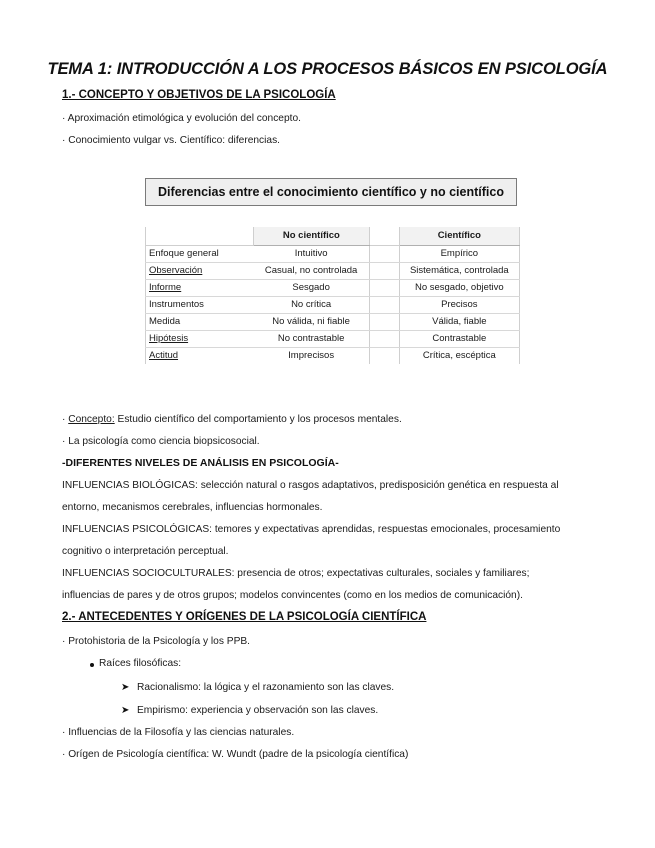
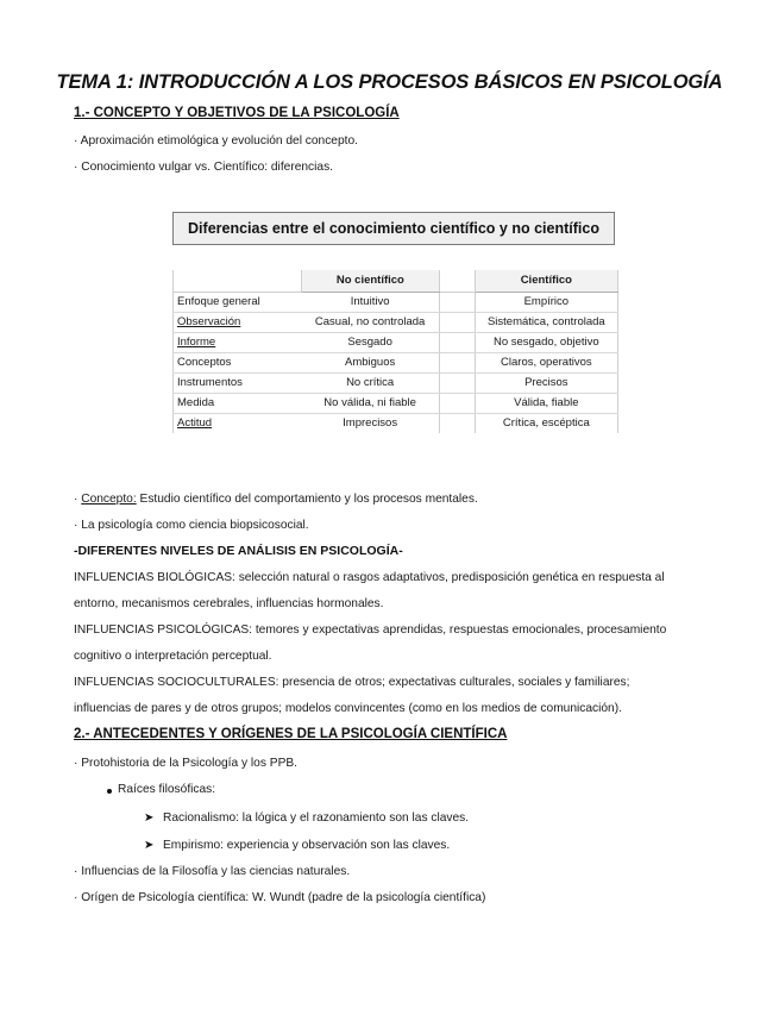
  TEMA 1: INTRODUCCIÓN A LOS PROCESOS BÁSICOS EN PSICOLOGÍA
  1.- CONCEPTO Y OBJETIVOS DE LA PSICOLOGÍA
  · Aproximación etimológica y evolución del concepto.
  · Conocimiento vulgar vs. Científico: diferencias.
  Diferencias entre el conocimiento científico y no científico
  	No científico		Científico
  Enfoque general	Intuitivo		Empírico
  Observación	Casual, no controlada		Sistemática, controlada
  Informe	Sesgado		No sesgado, objetivo
+ Conceptos	Ambiguos		Claros, operativos
  Instrumentos	No crítica		Precisos
  Medida	No válida, ni fiable		Válida, fiable
- Hipótesis	No contrastable		Contrastable
  Actitud	Imprecisos		Crítica, escéptica
  · Concepto: Estudio científico del comportamiento y los procesos mentales.
  · La psicología como ciencia biopsicosocial.
  -DIFERENTES NIVELES DE ANÁLISIS EN PSICOLOGÍA-
  INFLUENCIAS BIOLÓGICAS: selección natural o rasgos adaptativos, predisposición genética en respuesta al
  entorno, mecanismos cerebrales, influencias hormonales.
  INFLUENCIAS PSICOLÓGICAS: temores y expectativas aprendidas, respuestas emocionales, procesamiento
  cognitivo o interpretación perceptual.
  INFLUENCIAS SOCIOCULTURALES: presencia de otros; expectativas culturales, sociales y familiares;
  influencias de pares y de otros grupos; modelos convincentes (como en los medios de comunicación).
  2.- ANTECEDENTES Y ORÍGENES DE LA PSICOLOGÍA CIENTÍFICA
  · Protohistoria de la Psicología y los PPB.
  Raíces filosóficas:
  ➤
  Racionalismo: la lógica y el razonamiento son las claves.
  ➤
  Empirismo: experiencia y observación son las claves.
  · Influencias de la Filosofía y las ciencias naturales.
  · Orígen de Psicología científica: W. Wundt (padre de la psicología científica)
